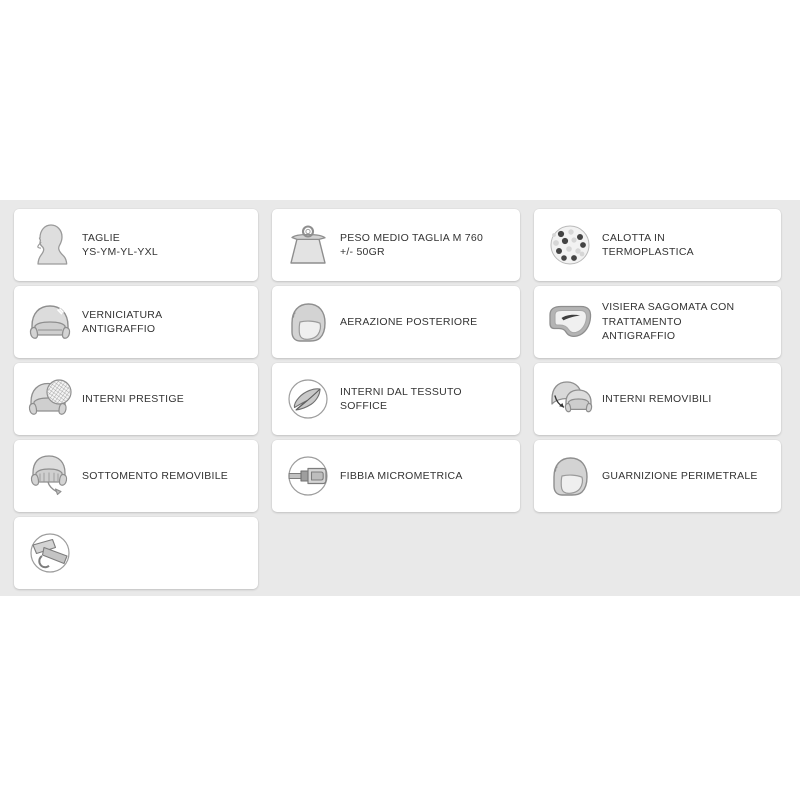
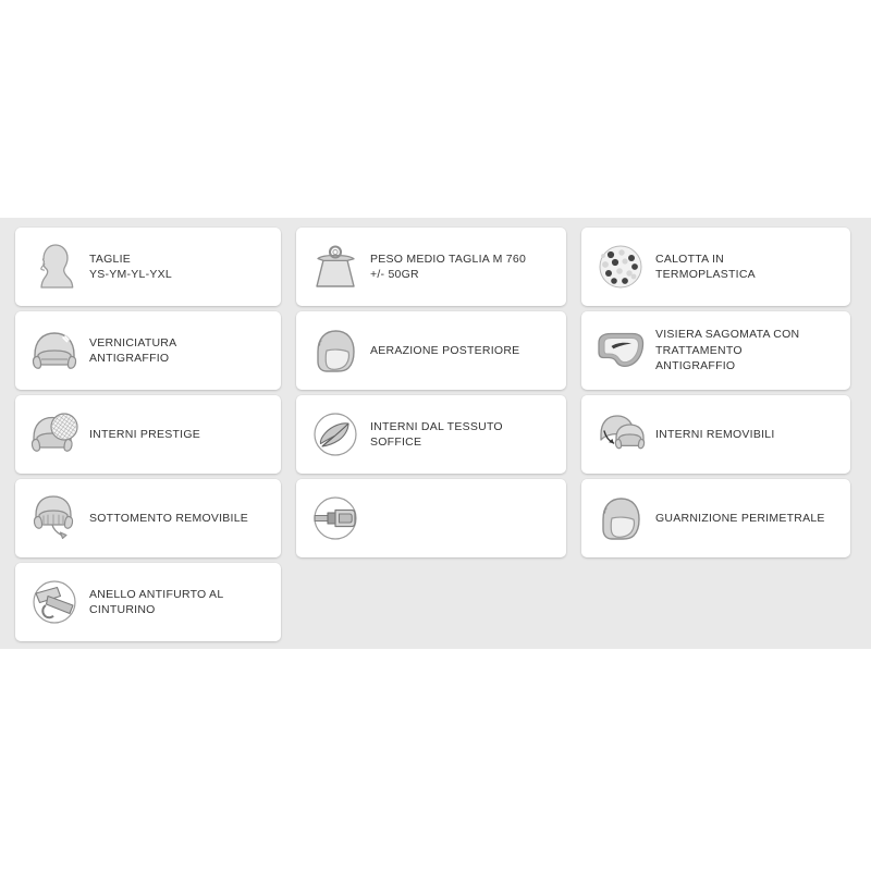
  TAGLIE
  YS-YM-YL-YXL
  PESO MEDIO TAGLIA M 760
  +/- 50GR
  CALOTTA IN
  TERMOPLASTICA
  VERNICIATURA
  ANTIGRAFFIO
  AERAZIONE POSTERIORE
  VISIERA SAGOMATA CON
  TRATTAMENTO
  ANTIGRAFFIO
  INTERNI PRESTIGE
  INTERNI DAL TESSUTO
  SOFFICE
  INTERNI REMOVIBILI
  SOTTOMENTO REMOVIBILE
- FIBBIA MICROMETRICA
  GUARNIZIONE PERIMETRALE
+ ANELLO ANTIFURTO AL
+ CINTURINO
